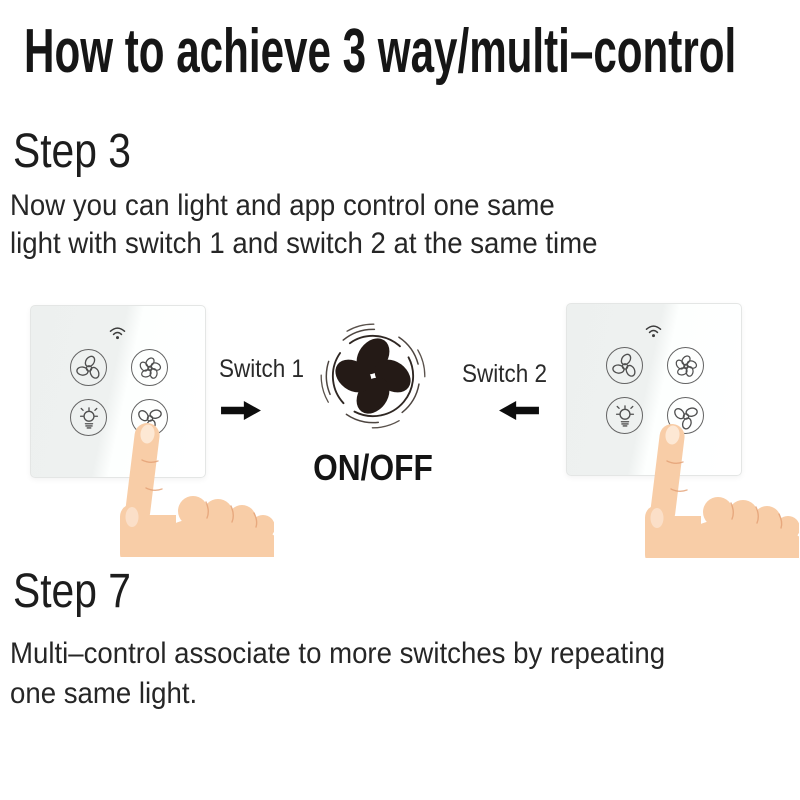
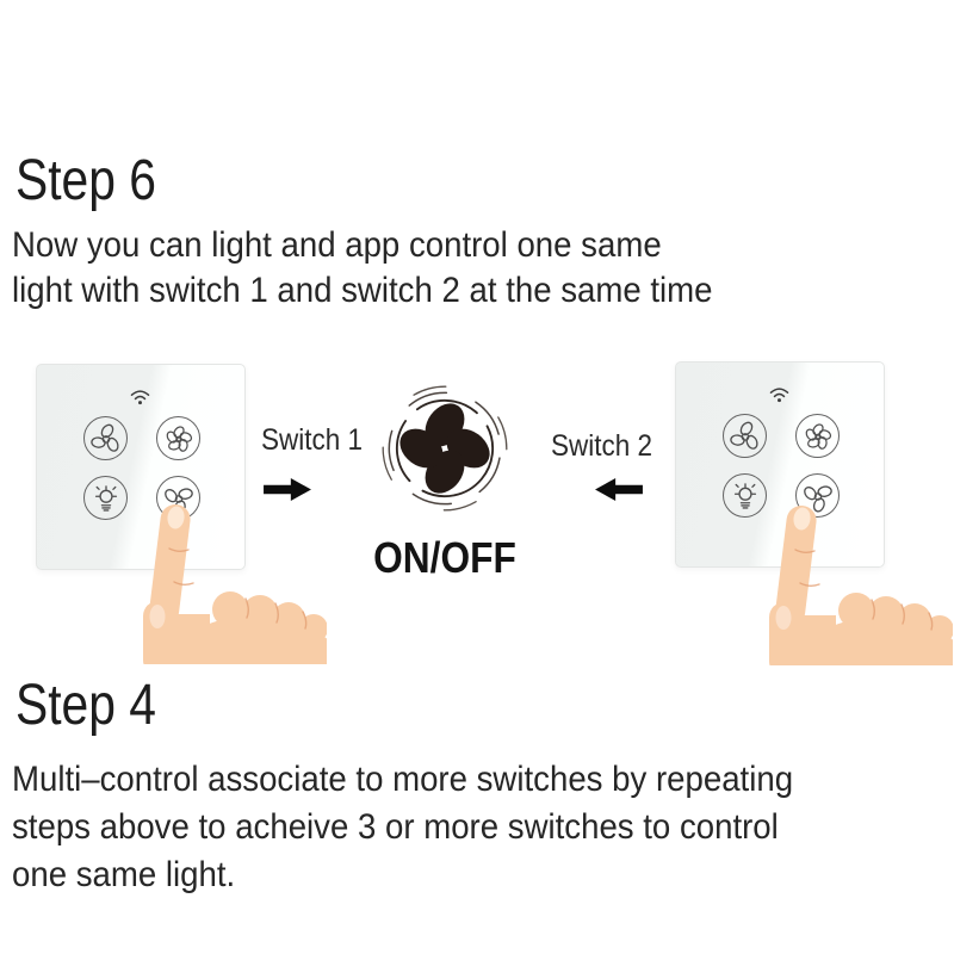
- How to achieve 3 way/multi–control
- Step 3
+ Step 6
  Now you can light and app control one same
  light with switch 1 and switch 2 at the same time
  Switch 1
  ON/OFF
  Switch 2
- Step 7
+ Step 4
  Multi–control associate to more switches by repeating
+ steps above to acheive 3 or more switches to control
  one same light.
